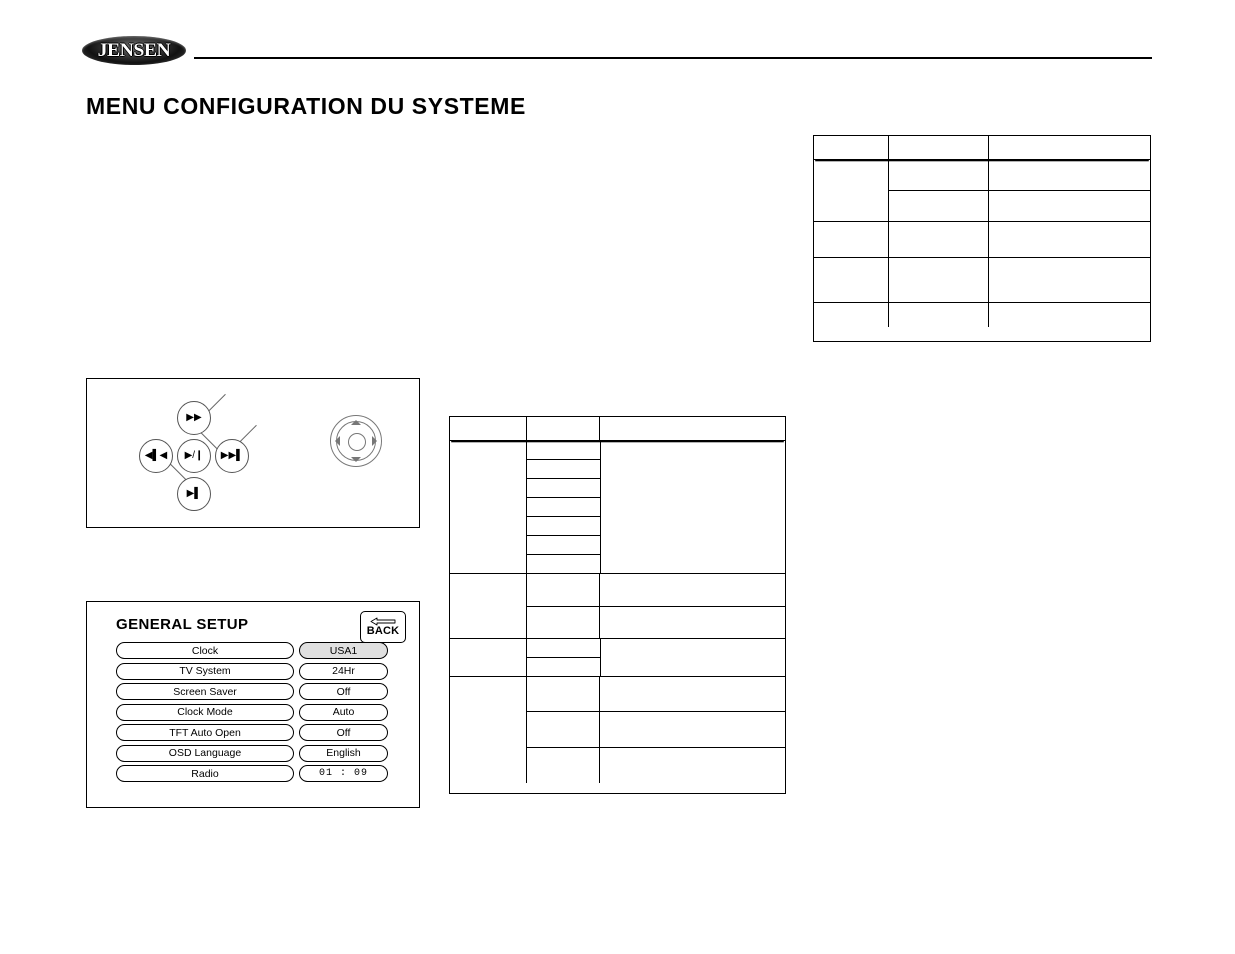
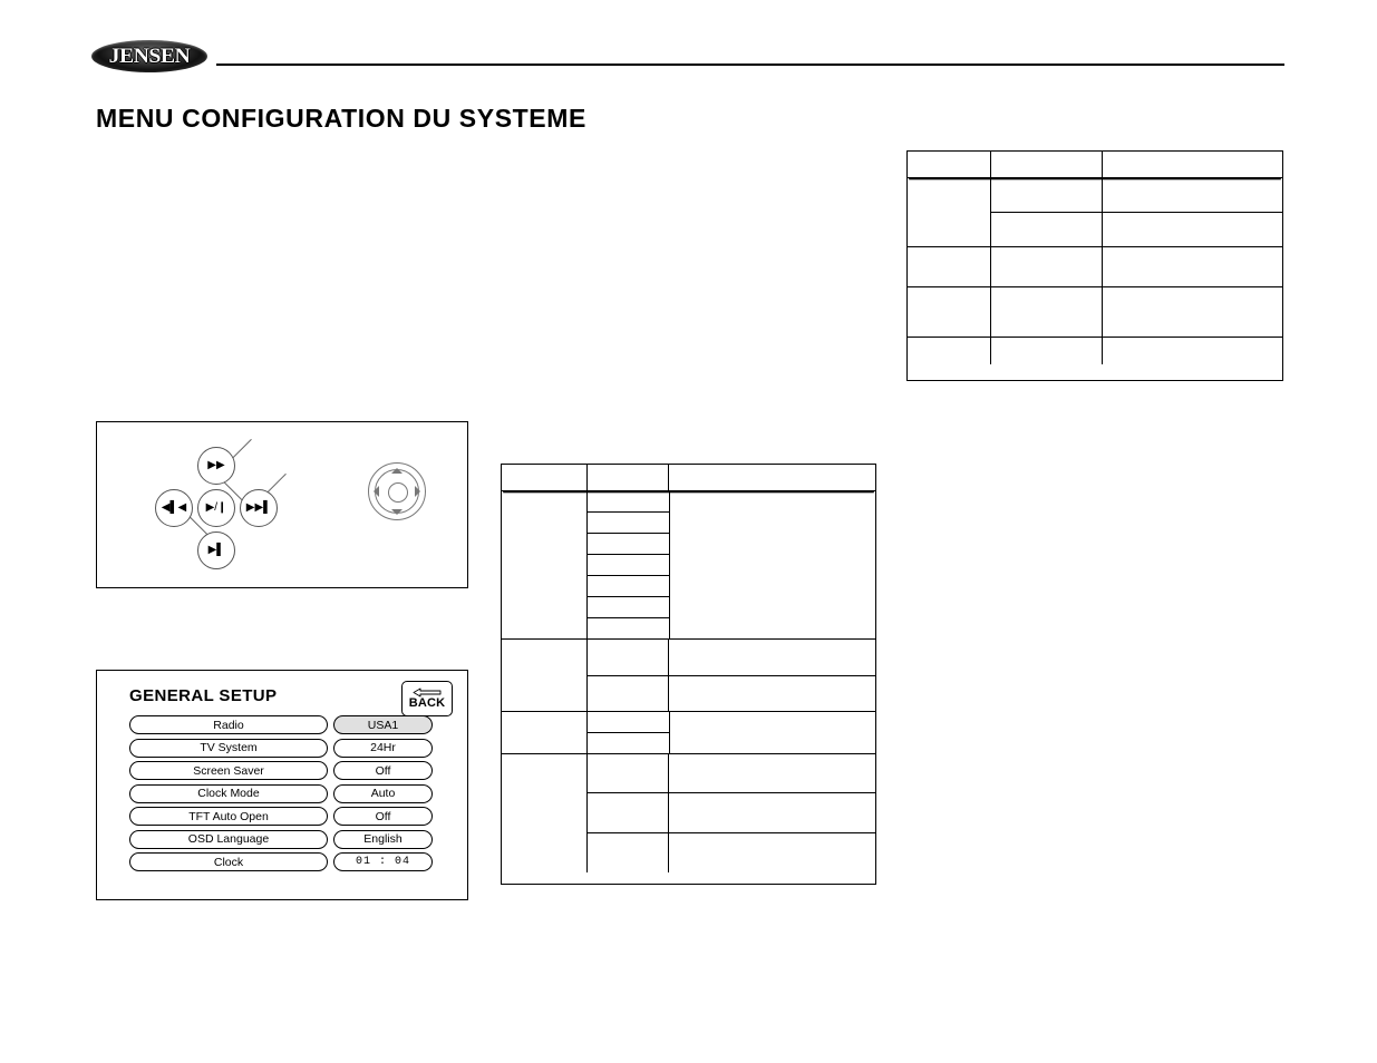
  JENSEN
  MENU CONFIGURATION DU SYSTEME
  ▶▶
  ◀▌◀
  ▶/❙
  ▶▶▌
  ▶▌
  GENERAL SETUP
  BACK
- Clock
+ Radio
  USA1
  TV System
  24Hr
  Screen Saver
  Off
  Clock Mode
  Auto
  TFT Auto Open
  Off
  OSD Language
  English
- Radio
+ Clock
- 01 : 09
+ 01 : 04
